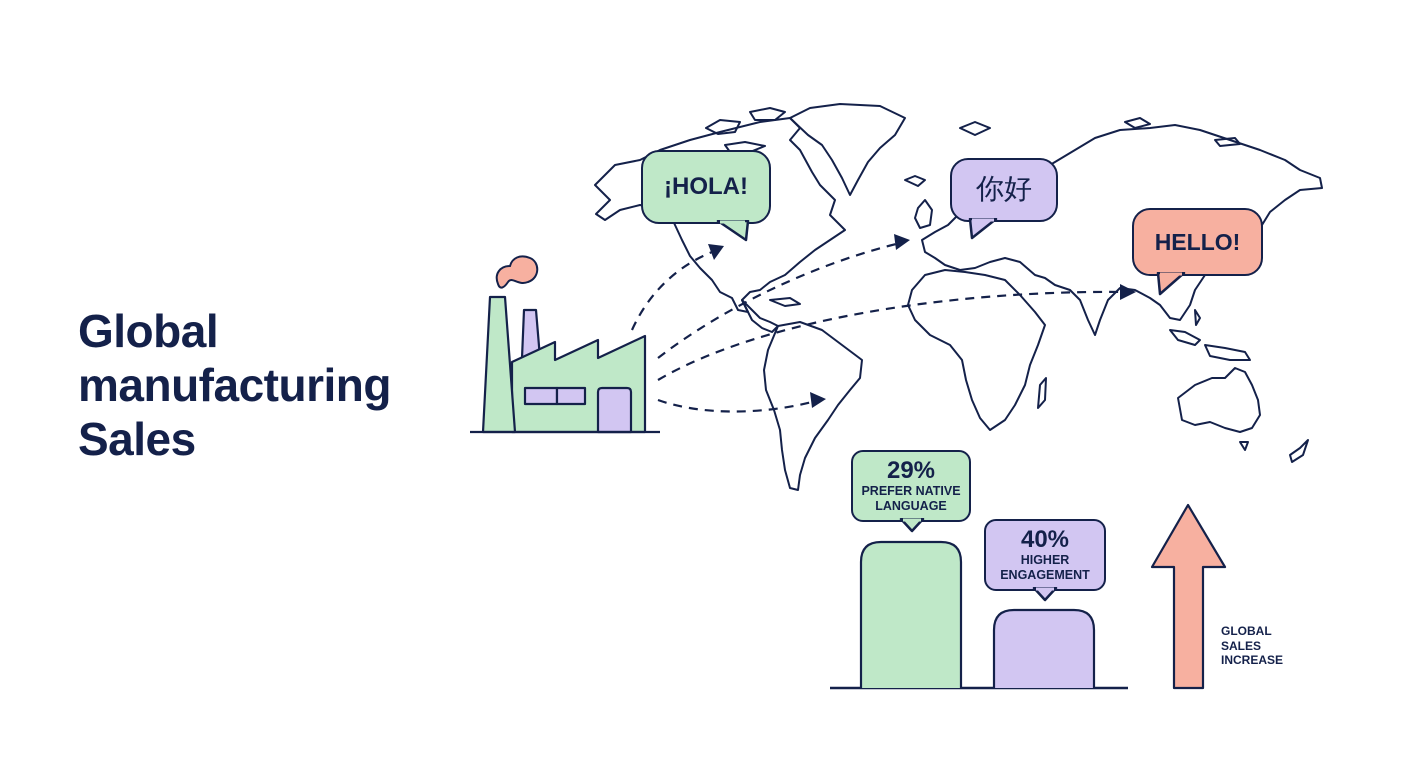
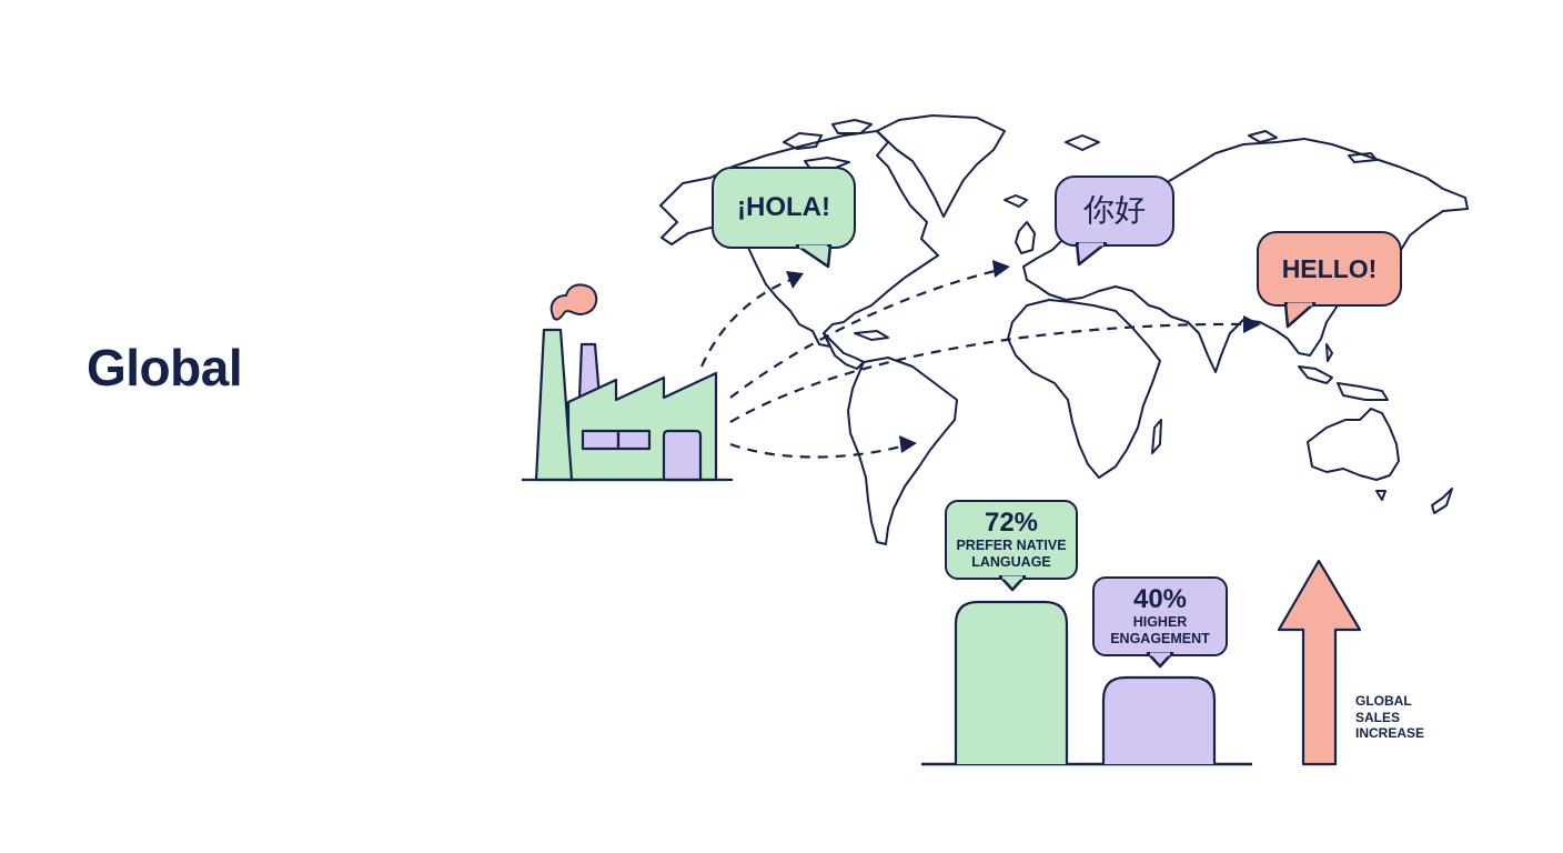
  Global
- manufacturing
- Sales
  ¡HOLA!
  你好
  HELLO!
- 29%
+ 72%
  PREFER NATIVE
  LANGUAGE
  40%
  HIGHER
  ENGAGEMENT
  GLOBAL
  SALES
  INCREASE
